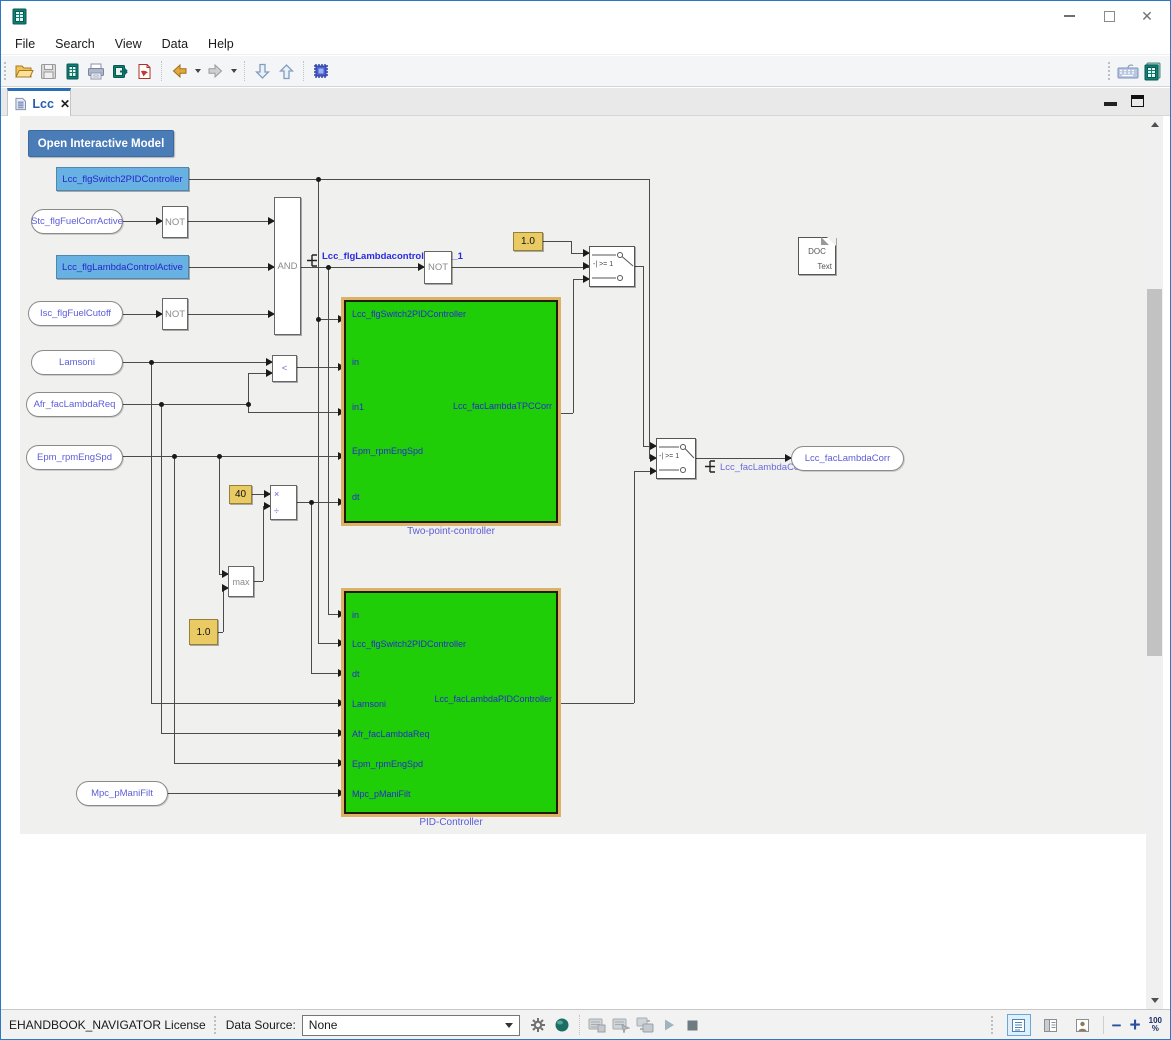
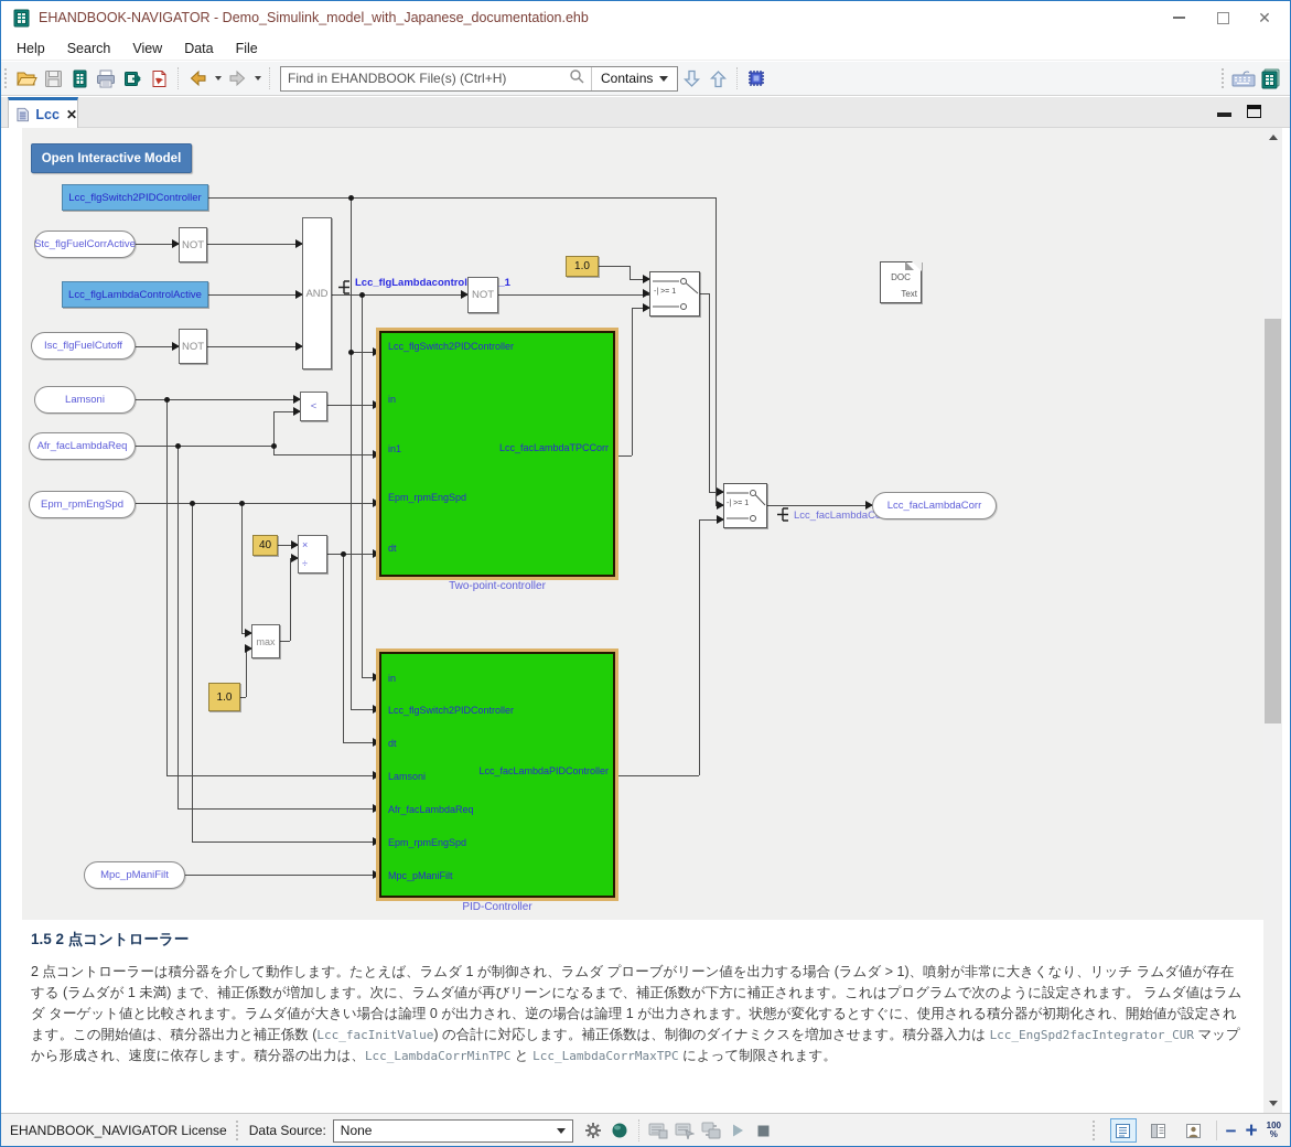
+ EHANDBOOK-NAVIGATOR - Demo_Simulink_model_with_Japanese_documentation.ehb
  ✕
- File
+ Help
  Search
  View
  Data
- Help
+ File
+ Find in EHANDBOOK File(s) (Ctrl+H)
+ Contains
  Lcc
  ✕
  Open Interactive Model
  Lcc_flgSwitch2PIDController
  Stc_flgFuelCorrActive
  NOT
  Lcc_flgLambdaControlActive
  Isc_flgFuelCutoff
  NOT
  AND
  Lcc_flgLambdacontrol_1
  NOT
  1.0
  DOC
  Text
  Lamsoni
  Afr_facLambdaReq
  Epm_rpmEngSpd
  <
  40
  ×
  ÷
  max
  1.0
  Lcc_flgSwitch2PIDController
  in
  in1
  Epm_rpmEngSpd
  dt
  Lcc_facLambdaTPCCorr
  Two-point-controller
  in
  Lcc_flgSwitch2PIDController
  dt
  Lamsoni
  Afr_facLambdaReq
  Epm_rpmEngSpd
  Mpc_pManiFilt
  Lcc_facLambdaPIDController
  PID-Controller
  Mpc_pManiFilt
  Lcc_facLambdaC
  Lcc_facLambdaCorr
+ 1.5 2 点コントローラー
+ 2 点コントローラーは積分器を介して動作します。たとえば、ラムダ 1 が制御され、ラムダ プローブがリーン値を出力する場合 (ラムダ > 1)、噴射が非常に大きくなり、リッチ ラムダ値が存在する (ラムダが 1 未満) まで、補正係数が増加します。次に、ラムダ値が再びリーンになるまで、補正係数が下方に補正されます。これはプログラムで次のように設定されます。 ラムダ値はラムダ ターゲット値と比較されます。ラムダ値が大きい場合は論理 0 が出力され、逆の場合は論理 1 が出力されます。状態が変化するとすぐに、使用される積分器が初期化され、開始値が設定されます。この開始値は、積分器出力と補正係数 (Lcc_facInitValue) の合計に対応します。補正係数は、制御のダイナミクスを増加させます。積分器入力は Lcc_EngSpd2facIntegrator_CUR マップから形成され、速度に依存します。積分器の出力は、Lcc_LambdaCorrMinTPC と Lcc_LambdaCorrMaxTPC によって制限されます。
  EHANDBOOK_NAVIGATOR License
  Data Source:
  None
  −
  +
  100
  %
